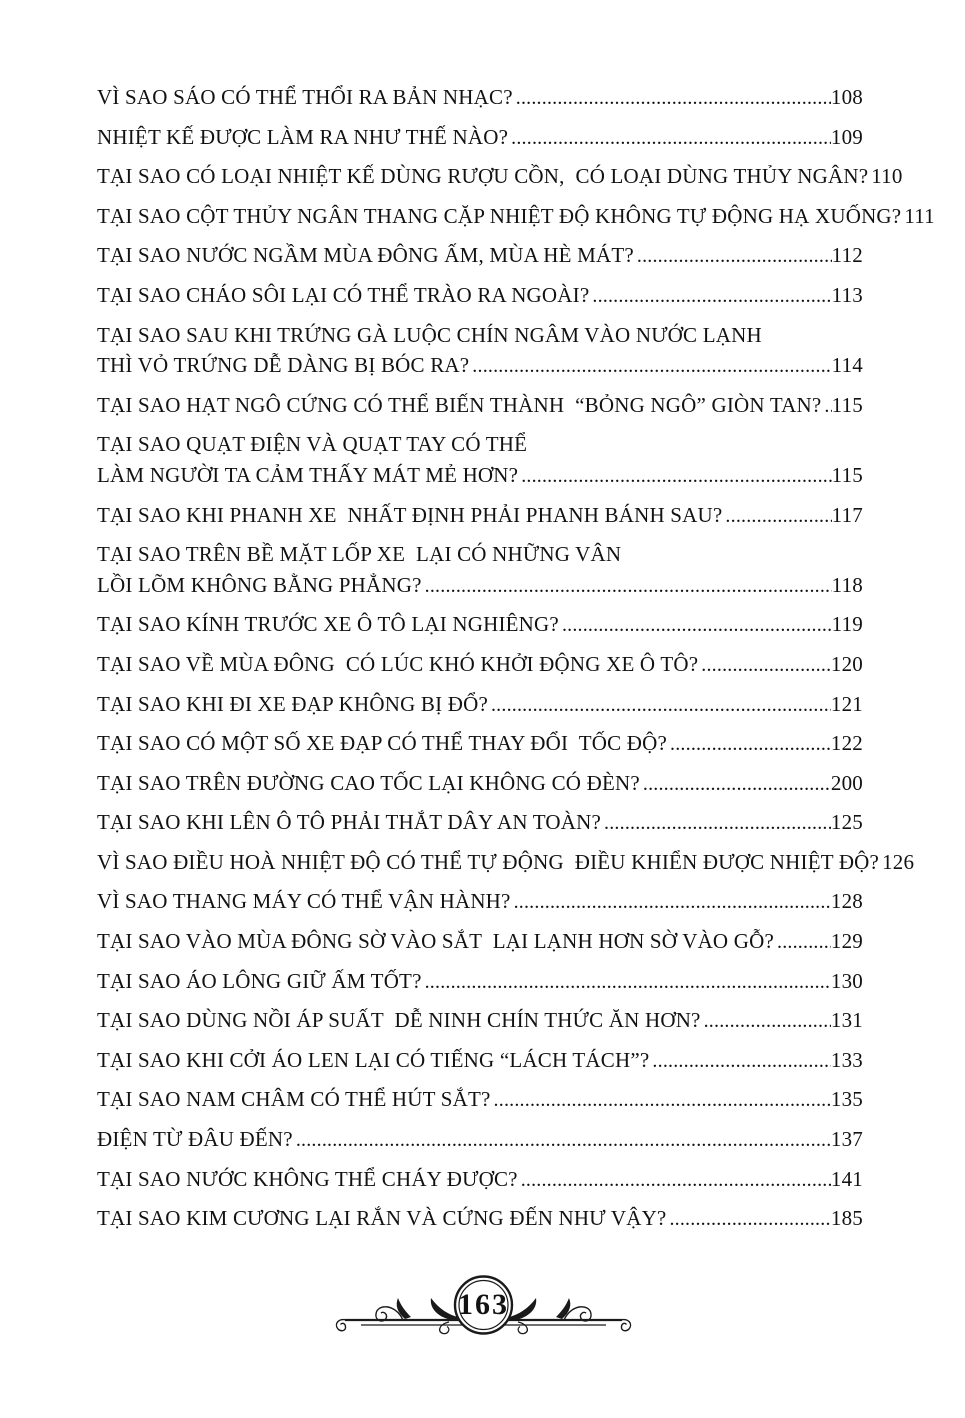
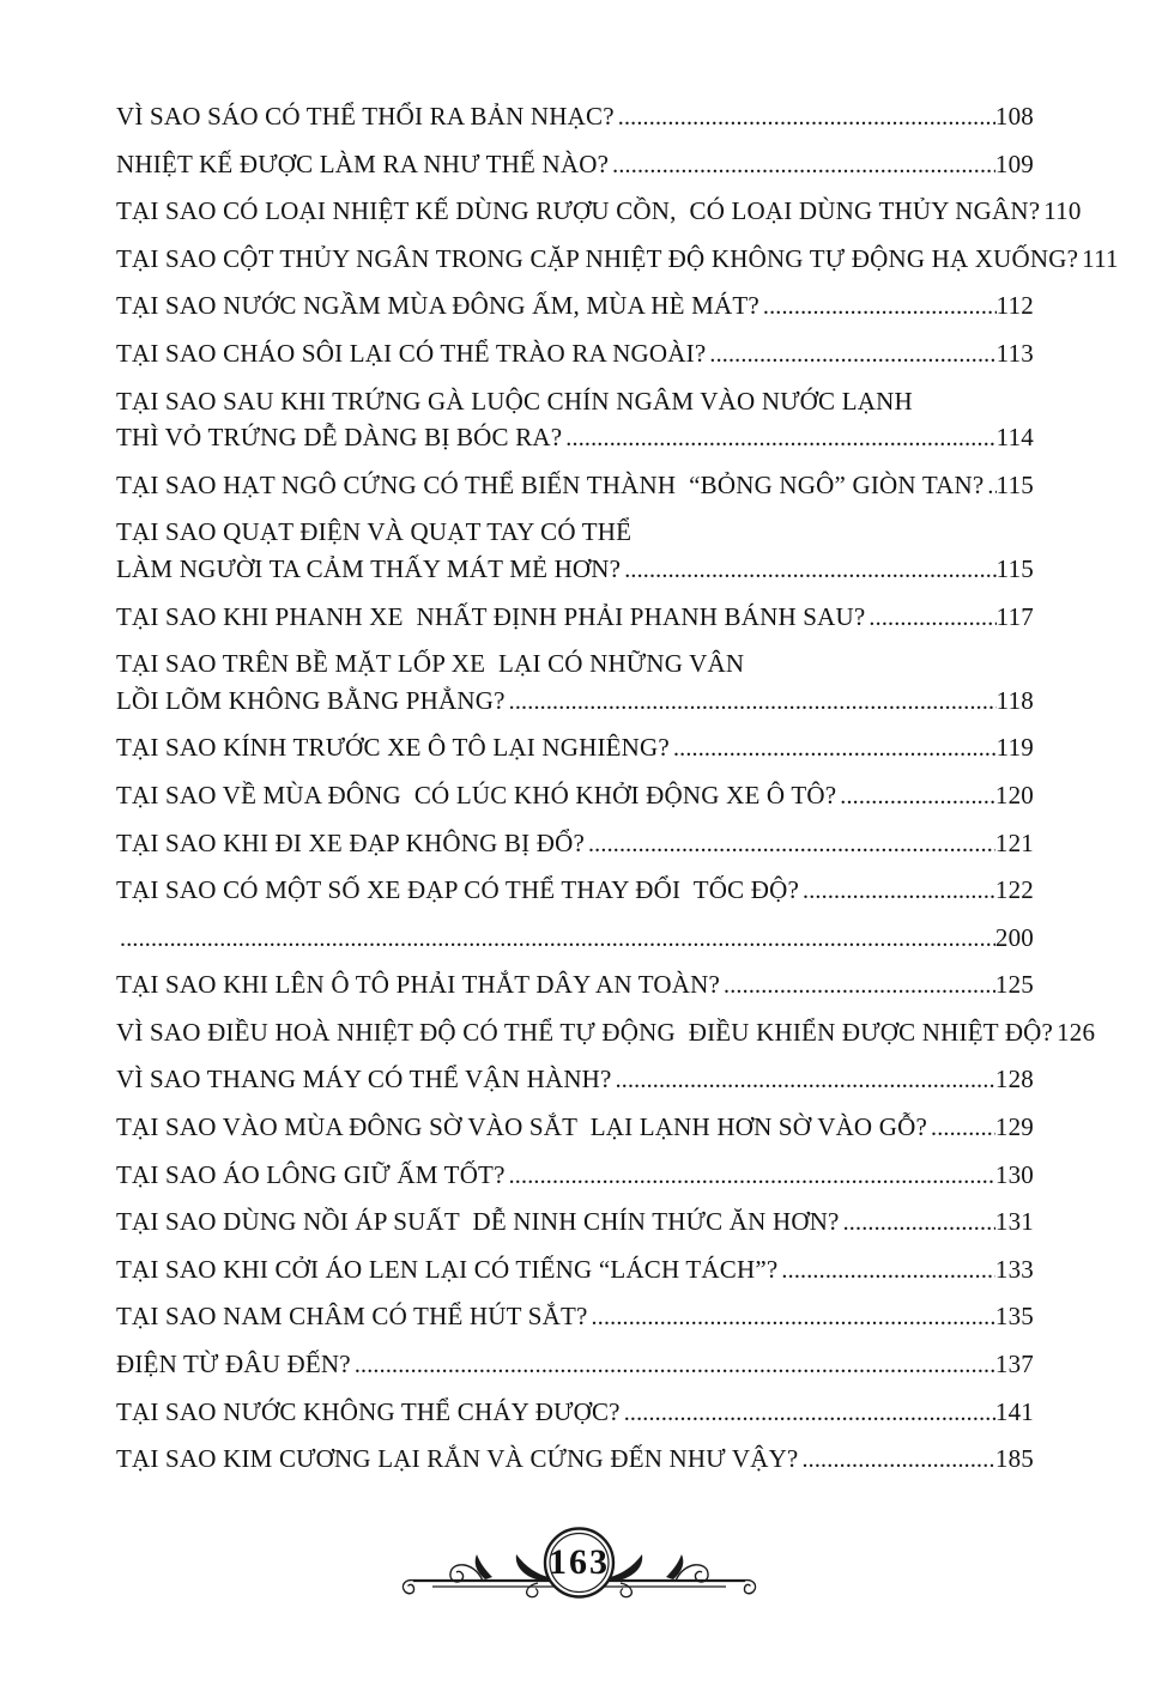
  VÌ SAO SÁO CÓ THỂ THỔI RA BẢN NHẠC?
  108
  NHIỆT KẾ ĐƯỢC LÀM RA NHƯ THẾ NÀO?
  109
  TẠI SAO CÓ LOẠI NHIỆT KẾ DÙNG RƯỢU CỒN, CÓ LOẠI DÙNG THỦY NGÂN?
  110
- TẠI SAO CỘT THỦY NGÂN THANG CẶP NHIỆT ĐỘ KHÔNG TỰ ĐỘNG HẠ XUỐNG?
+ TẠI SAO CỘT THỦY NGÂN TRONG CẶP NHIỆT ĐỘ KHÔNG TỰ ĐỘNG HẠ XUỐNG?
  111
  TẠI SAO NƯỚC NGẦM MÙA ĐÔNG ẤM, MÙA HÈ MÁT?
  112
  TẠI SAO CHÁO SÔI LẠI CÓ THỂ TRÀO RA NGOÀI?
  113
  TẠI SAO SAU KHI TRỨNG GÀ LUỘC CHÍN NGÂM VÀO NƯỚC LẠNH
  THÌ VỎ TRỨNG DỄ DÀNG BỊ BÓC RA?
  114
  TẠI SAO HẠT NGÔ CỨNG CÓ THỂ BIẾN THÀNH “BỎNG NGÔ” GIÒN TAN?
  115
  TẠI SAO QUẠT ĐIỆN VÀ QUẠT TAY CÓ THỂ
  LÀM NGƯỜI TA CẢM THẤY MÁT MẺ HƠN?
  115
  TẠI SAO KHI PHANH XE NHẤT ĐỊNH PHẢI PHANH BÁNH SAU?
  117
  TẠI SAO TRÊN BỀ MẶT LỐP XE LẠI CÓ NHỮNG VÂN
  LỒI LÕM KHÔNG BẰNG PHẲNG?
  118
  TẠI SAO KÍNH TRƯỚC XE Ô TÔ LẠI NGHIÊNG?
  119
  TẠI SAO VỀ MÙA ĐÔNG CÓ LÚC KHÓ KHỞI ĐỘNG XE Ô TÔ?
  120
  TẠI SAO KHI ĐI XE ĐẠP KHÔNG BỊ ĐỔ?
  121
  TẠI SAO CÓ MỘT SỐ XE ĐẠP CÓ THỂ THAY ĐỔI TỐC ĐỘ?
  122
- TẠI SAO TRÊN ĐƯỜNG CAO TỐC LẠI KHÔNG CÓ ĐÈN?
  200
  TẠI SAO KHI LÊN Ô TÔ PHẢI THẮT DÂY AN TOÀN?
  125
  VÌ SAO ĐIỀU HOÀ NHIỆT ĐỘ CÓ THỂ TỰ ĐỘNG ĐIỀU KHIỂN ĐƯỢC NHIỆT ĐỘ?
  126
  VÌ SAO THANG MÁY CÓ THỂ VẬN HÀNH?
  128
  TẠI SAO VÀO MÙA ĐÔNG SỜ VÀO SẮT LẠI LẠNH HƠN SỜ VÀO GỖ?
  129
  TẠI SAO ÁO LÔNG GIỮ ẤM TỐT?
  130
  TẠI SAO DÙNG NỒI ÁP SUẤT DỄ NINH CHÍN THỨC ĂN HƠN?
  131
  TẠI SAO KHI CỞI ÁO LEN LẠI CÓ TIẾNG “LÁCH TÁCH”?
  133
  TẠI SAO NAM CHÂM CÓ THỂ HÚT SẮT?
  135
  ĐIỆN TỪ ĐÂU ĐẾN?
  137
  TẠI SAO NƯỚC KHÔNG THỂ CHÁY ĐƯỢC?
  141
  TẠI SAO KIM CƯƠNG LẠI RẮN VÀ CỨNG ĐẾN NHƯ VẬY?
  185
  163
